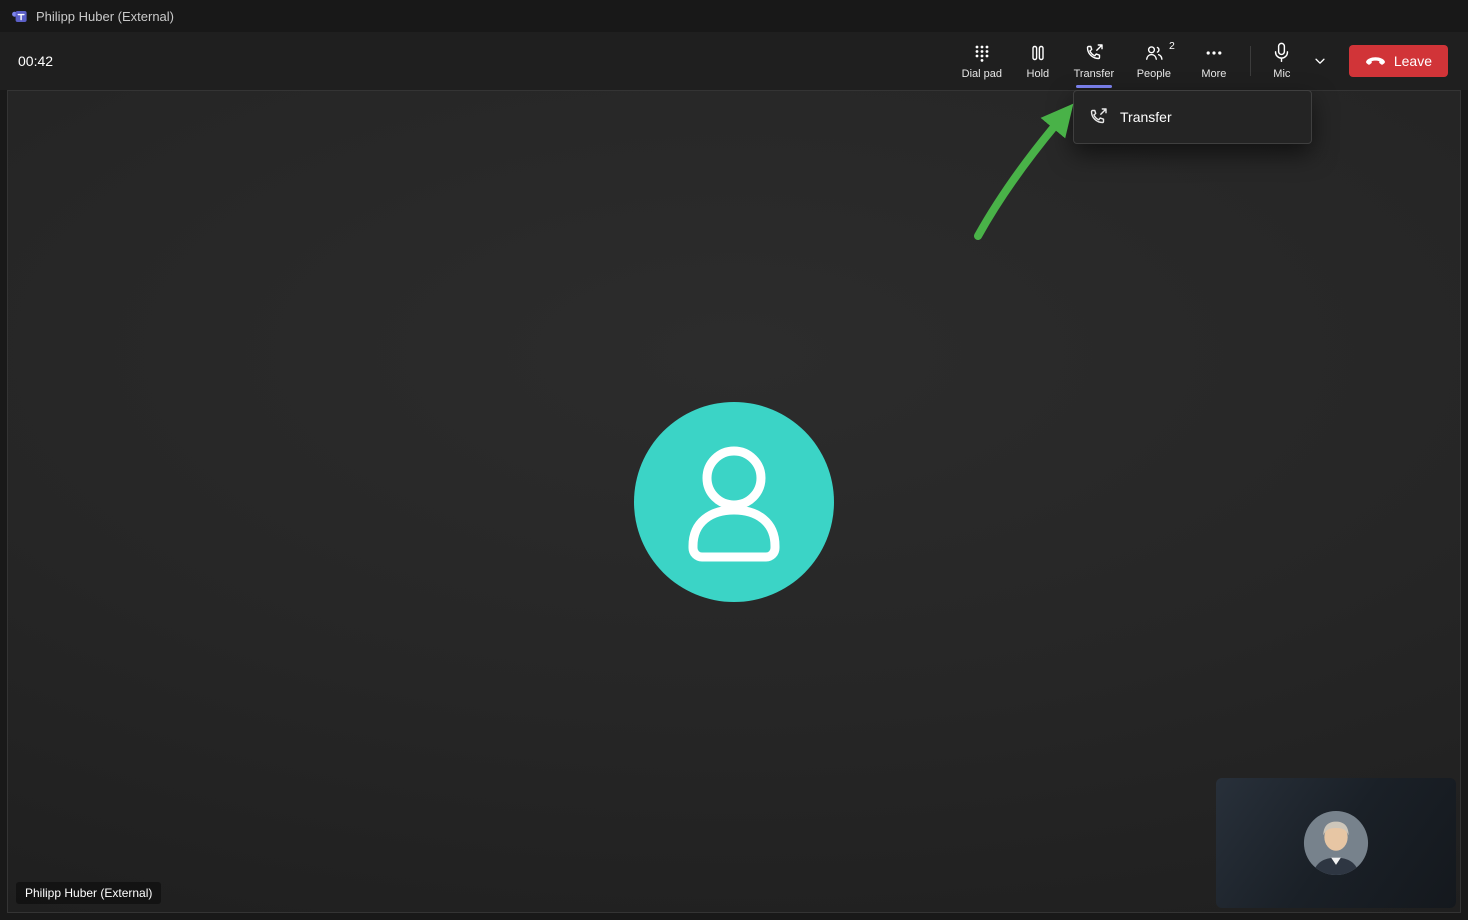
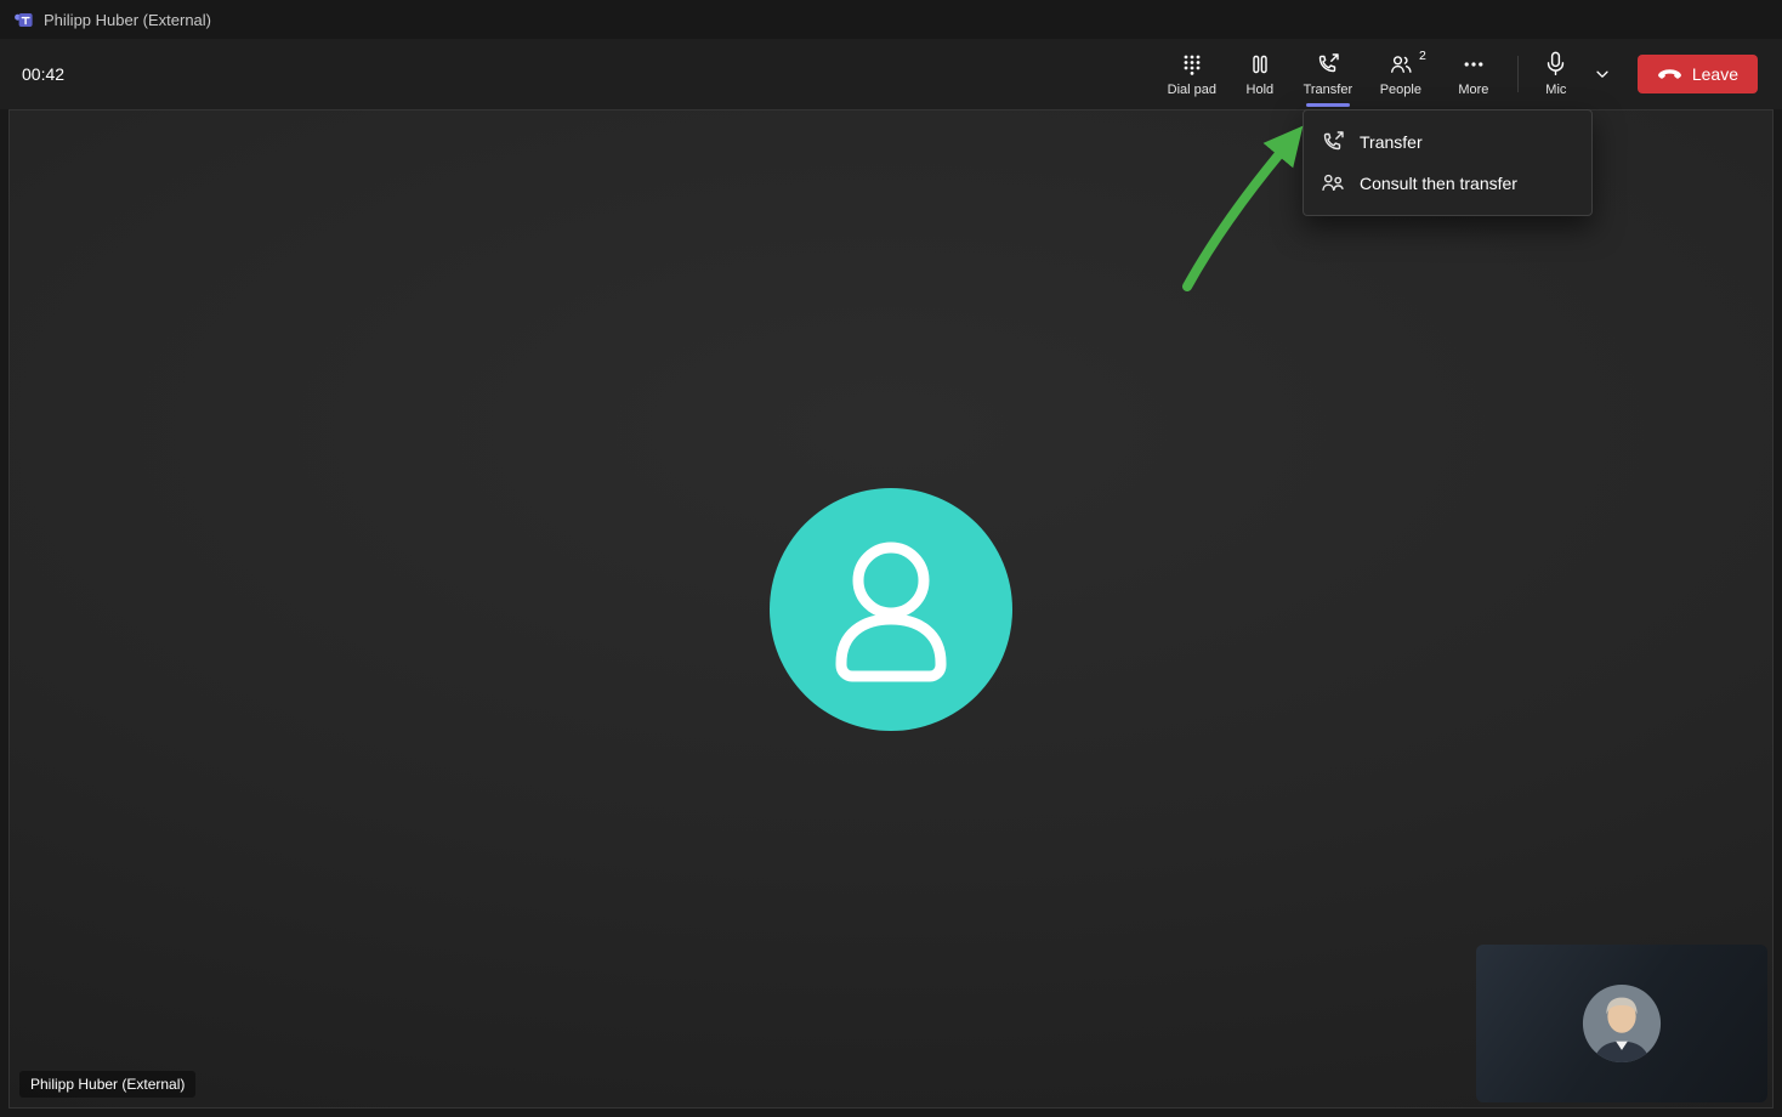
  Philipp Huber (External)
  00:42
  Dial pad
  Hold
  Transfer
  2
  People
  More
  Mic
  Leave
  Philipp Huber (External)
  Transfer
+ Consult then transfer
